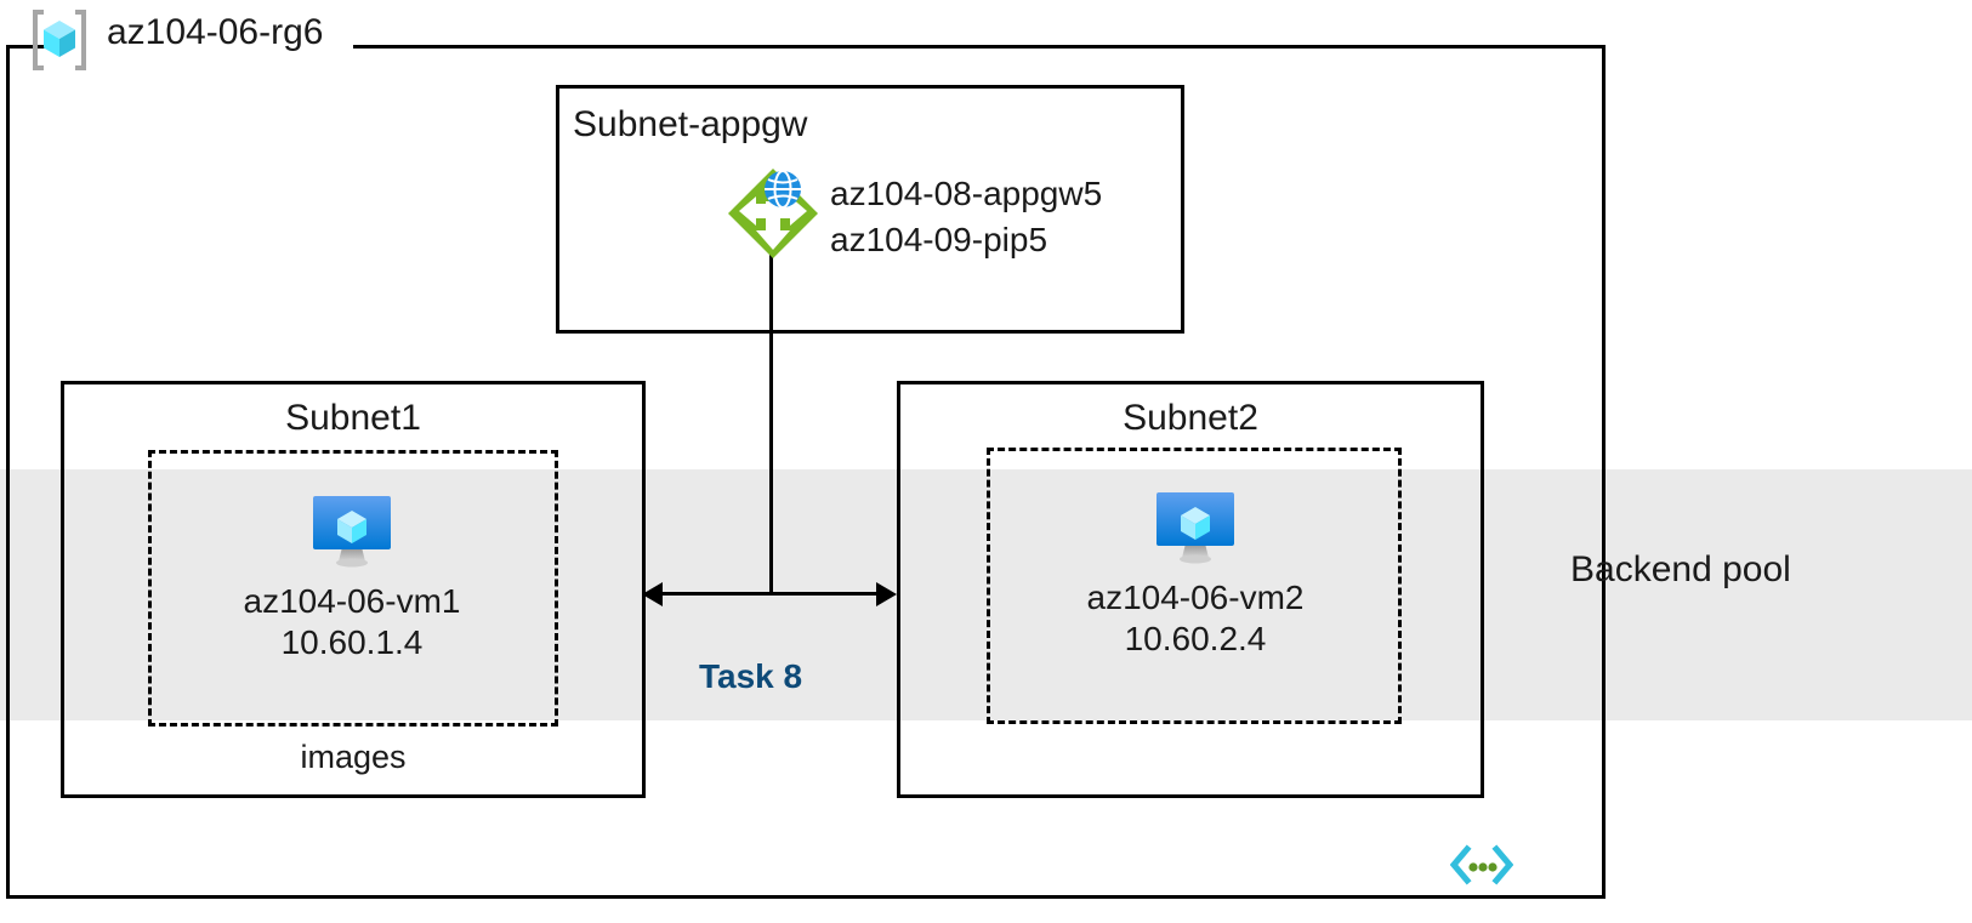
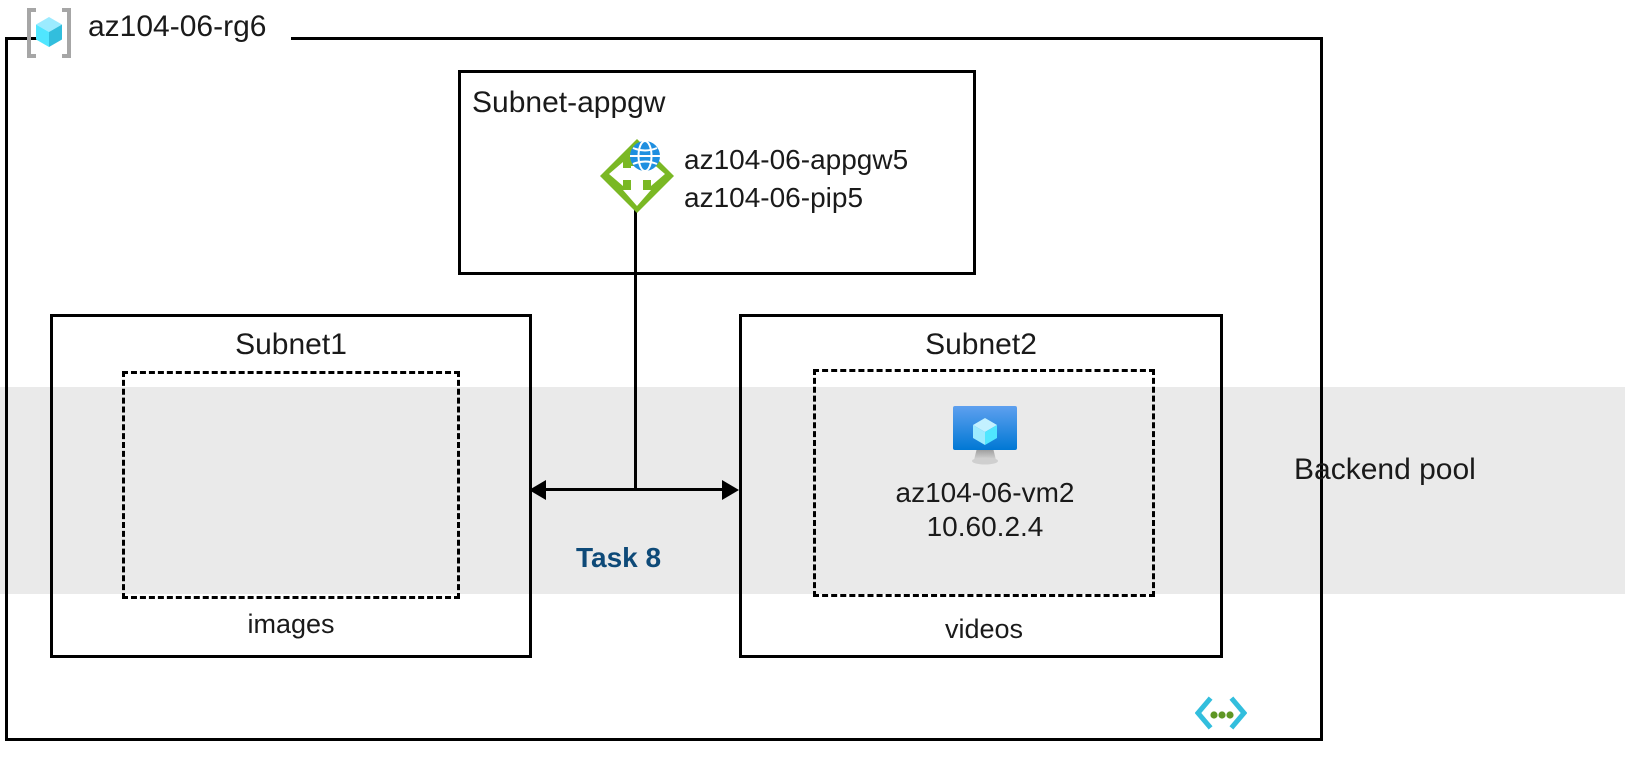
  Backend pool
  az104-06-rg6
  Subnet-appgw
- az104-08-appgw5
+ az104-06-appgw5
- az104-09-pip5
+ az104-06-pip5
  Subnet1
- az104-06-vm1
- 10.60.1.4
  images
  Subnet2
  az104-06-vm2
  10.60.2.4
+ videos
  Task 8
